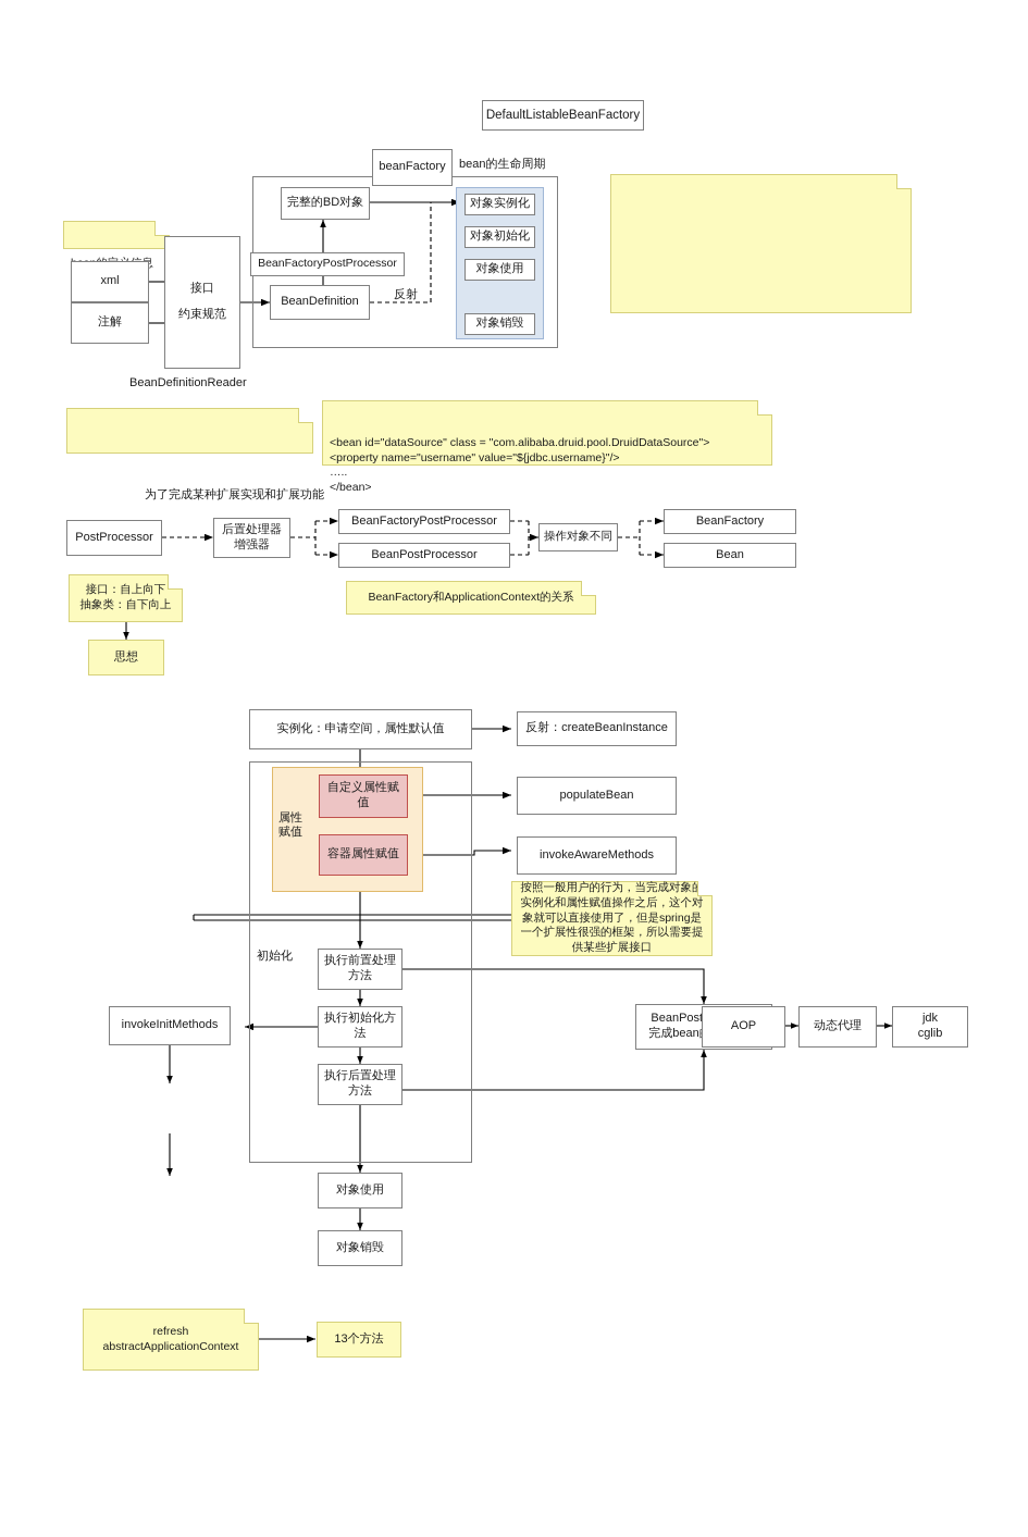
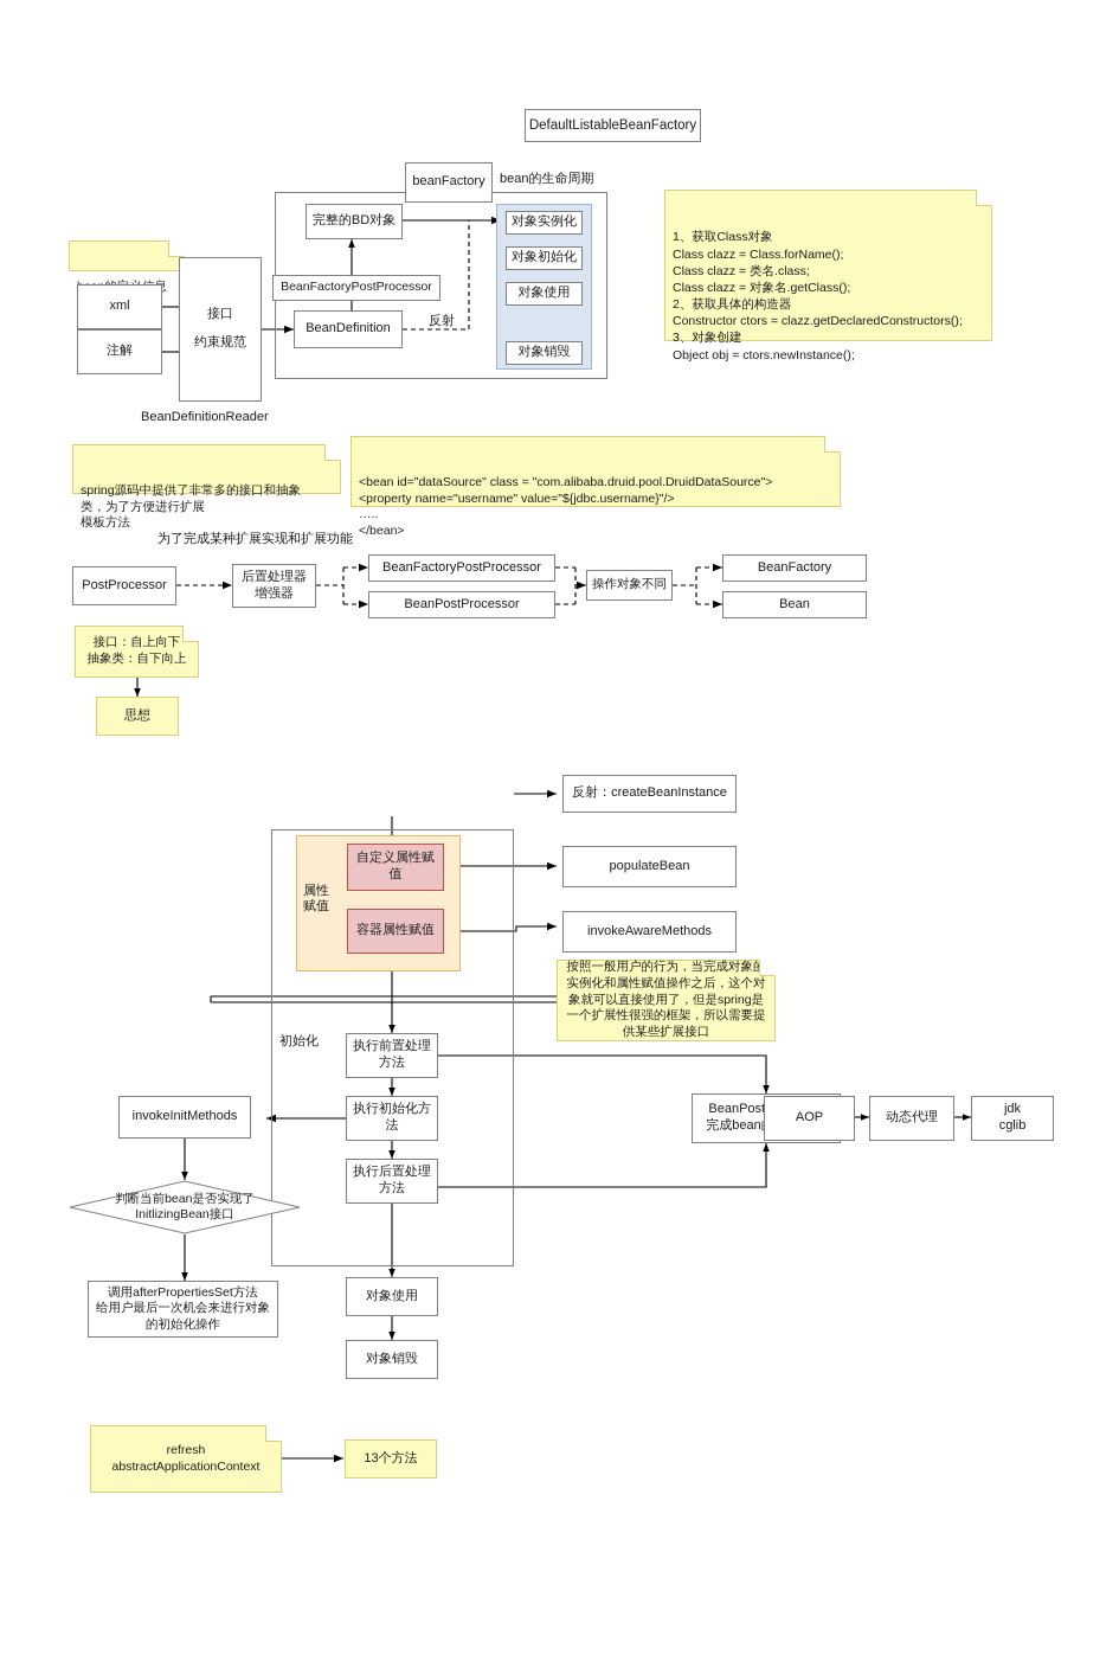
  DefaultListableBeanFactory
  bean的生命周期
  beanFactory
  xml
  注解
  接口
  约束规范
  BeanDefinitionReader
  完整的BD对象
  BeanFactoryPostProcessor
  BeanDefinition
  反射
  对象实例化
  对象初始化
  对象使用
  对象销毁
+ 1、获取Class对象
+ Class clazz = Class.forName();
+ Class clazz = 类名.class;
+ Class clazz = 对象名.getClass();
+ 2、获取具体的构造器
+ Constructor ctors = clazz.getDeclaredConstructors();
+ 3、对象创建
+ Object obj = ctors.newInstance();
+ spring源码中提供了非常多的接口和抽象
+ 类，为了方便进行扩展
+ 模板方法
  <bean id="dataSource" class = "com.alibaba.druid.pool.DruidDataSource">
  <property name="username" value="${jdbc.username}"/>
  …..
  </bean>
  为了完成某种扩展实现和扩展功能
  PostProcessor
  后置处理器
  增强器
  BeanFactoryPostProcessor
  BeanPostProcessor
  操作对象不同
  BeanFactory
  Bean
  接口：自上向下
  抽象类：自下向上
  思想
- BeanFactory和ApplicationContext的关系
- 实例化：申请空间，属性默认值
  反射：createBeanInstance
  属性
  赋值
  自定义属性赋
  值
  容器属性赋值
  populateBean
  invokeAwareMethods
  按照一般用户的行为，当完成对象
  实例化和属性赋值操作之后，这个对
  象就可以直接使用了，但是spring是
  一个扩展性很强的框架，所以需要提
  供某些扩展接口
  初始化
  执行前置处理
  方法
  执行初始化方
  法
  执行后置处理
  方法
  invokeInitMethods
+ 判断当前bean是否实现了
+ InitlizingBean接口
+ 调用afterPropertiesSet方法
+ 给用户最后一次机会来进行对象
+ 的初始化操作
  AOP
  动态代理
  jdk
  cglib
  对象使用
  对象销毁
  refresh
  abstractApplicationContext
  13个方法
